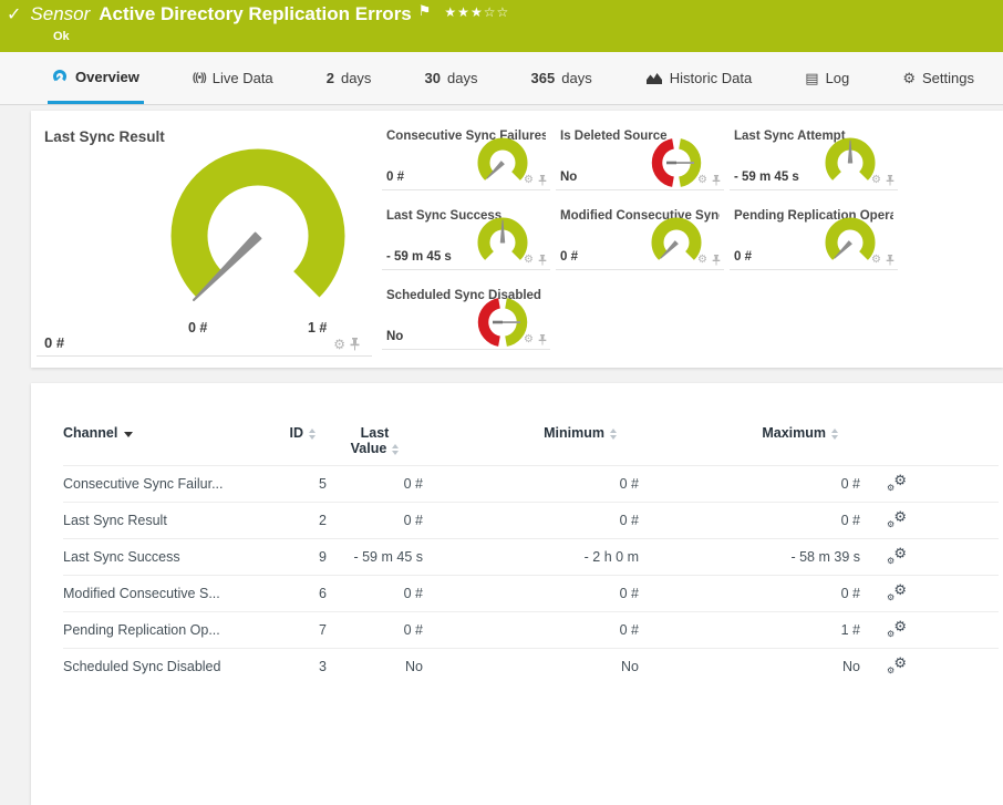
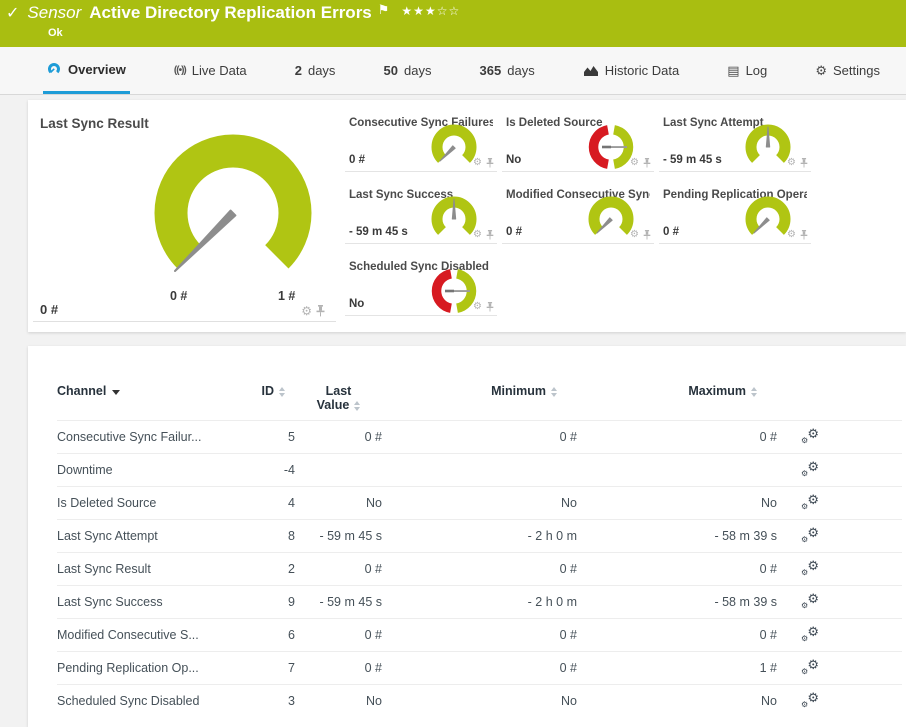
  ✓
  Sensor
  Active Directory Replication Errors
  ⚑
  ★★★☆☆
  Ok
  Overview
  ((•))
  Live Data
  2
  days
- 30
+ 50
  days
  365
  days
  Historic Data
  ▤
  Log
  ⚙
  Settings
  Last Sync Result
  0 #
  1 #
  0 #
  ⚙
  Consecutive Sync Failures
  0 #
  ⚙
  Is Deleted Source
  No
  ⚙
  Last Sync Attempt
  - 59 m 45 s
  ⚙
  Last Sync Success
  - 59 m 45 s
  ⚙
  Modified Consecutive Syn
  0 #
  ⚙
  Pending Replication Opera
  0 #
  ⚙
  Scheduled Sync Disabled
  No
  ⚙
  Channel	ID	LastValue	Minimum	Maximum
  Consecutive Sync Failur...	5	0 #	0 #	0 #	⚙⚙
+ Downtime	-4				⚙⚙
+ Is Deleted Source	4	No	No	No	⚙⚙
+ Last Sync Attempt	8	- 59 m 45 s	- 2 h 0 m	- 58 m 39 s	⚙⚙
  Last Sync Result	2	0 #	0 #	0 #	⚙⚙
  Last Sync Success	9	- 59 m 45 s	- 2 h 0 m	- 58 m 39 s	⚙⚙
  Modified Consecutive S...	6	0 #	0 #	0 #	⚙⚙
  Pending Replication Op...	7	0 #	0 #	1 #	⚙⚙
  Scheduled Sync Disabled	3	No	No	No	⚙⚙
